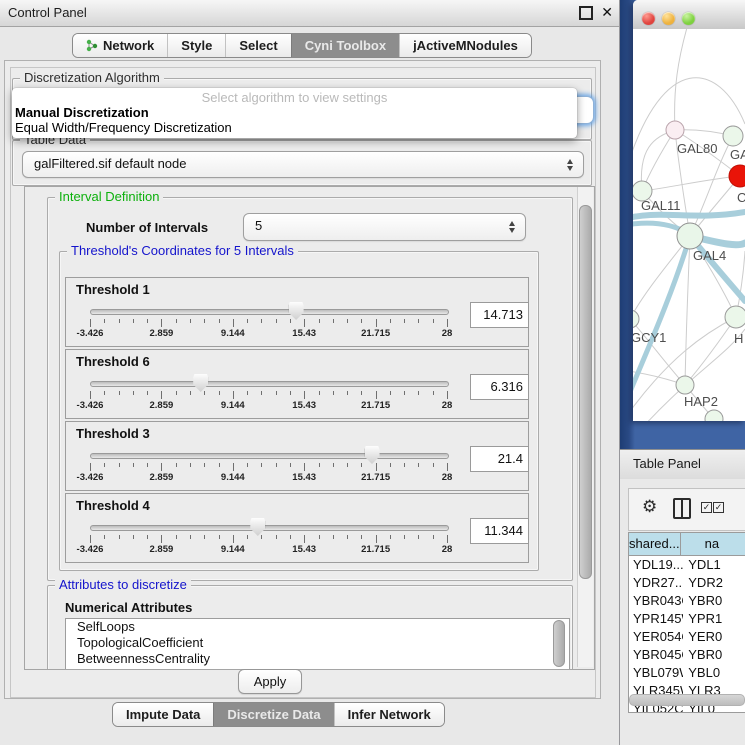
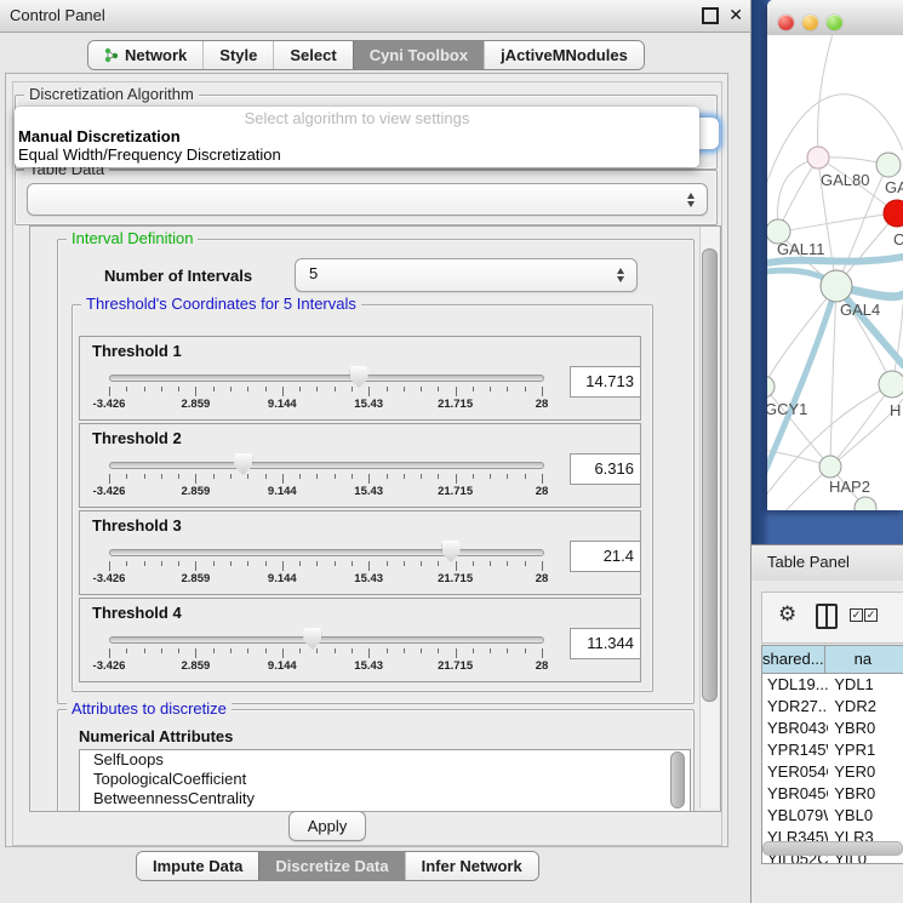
  Control Panel
  ✕
  Network
  Style
  Select
  Cyni Toolbox
  jActiveMNodules
  Discretization Algorithm
  Select algorithm to view settings
  Manual Discretization
  Equal Width/Frequency Discretization
  Table Data
- galFiltered.sif default node
  Interval Definition
  Number of Intervals
  5
  Threshold's Coordinates for 5 Intervals
  Threshold 1
  -3.426
  2.859
  9.144
  15.43
  21.715
  28
  14.713
- Threshold 6
+ Threshold 2
  -3.426
  2.859
  9.144
  15.43
  21.715
  28
  6.316
  Threshold 3
  -3.426
  2.859
  9.144
  15.43
  21.715
  28
  21.4
  Threshold 4
  -3.426
  2.859
  9.144
  15.43
  21.715
  28
  11.344
  Attributes to discretize
  Numerical Attributes
  SelfLoops
  TopologicalCoefficient
  BetweennessCentrality
  Apply
  Impute Data
  Discretize Data
  Infer Network
  GAL80
  GA
  C
  GAL11
  GAL4
  GCY1
  H
  HAP2
  Table Panel
  ⚙
  ✓
  ✓
  shared...
  na
  YDL19...
  YDL1
  YDR27..
  YDR2
  YBR043
  YBR0
  YPR145
  YPR1
  YER054
  YER0
  YBR045
  YBR0
  YBL079
  YBL0
  YLR345
  YLR3
  YIL052C
  YIL0
